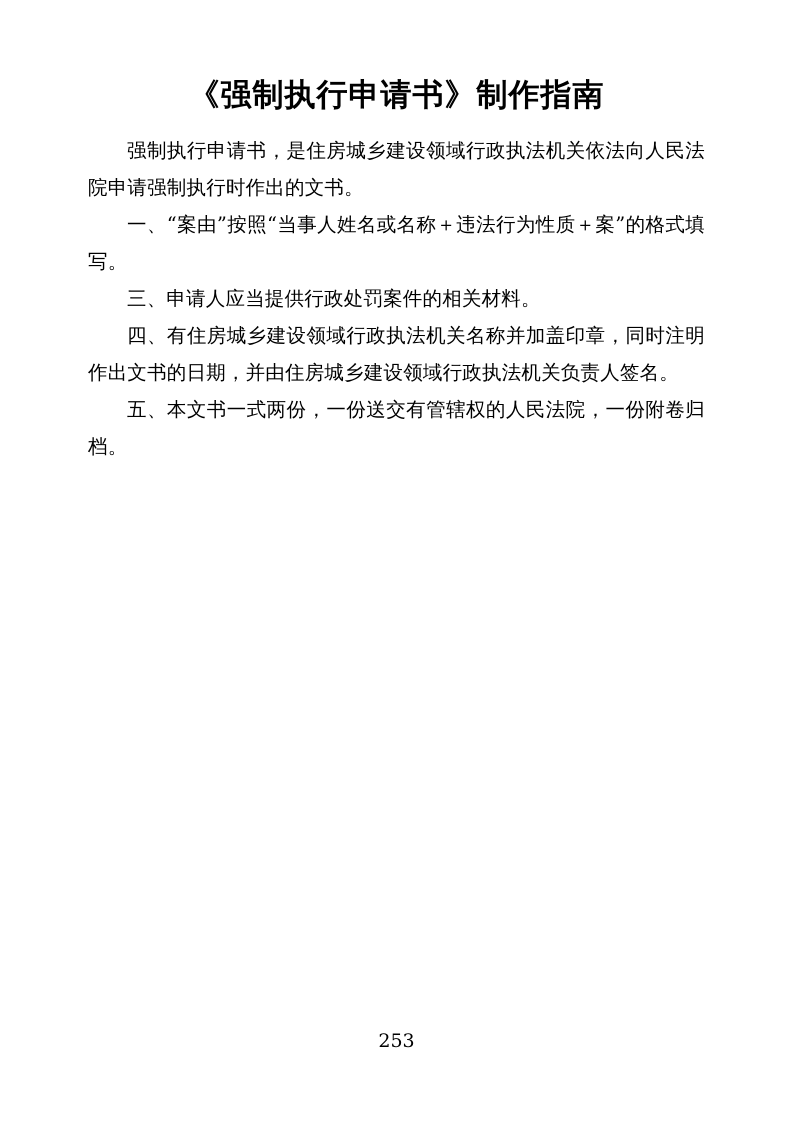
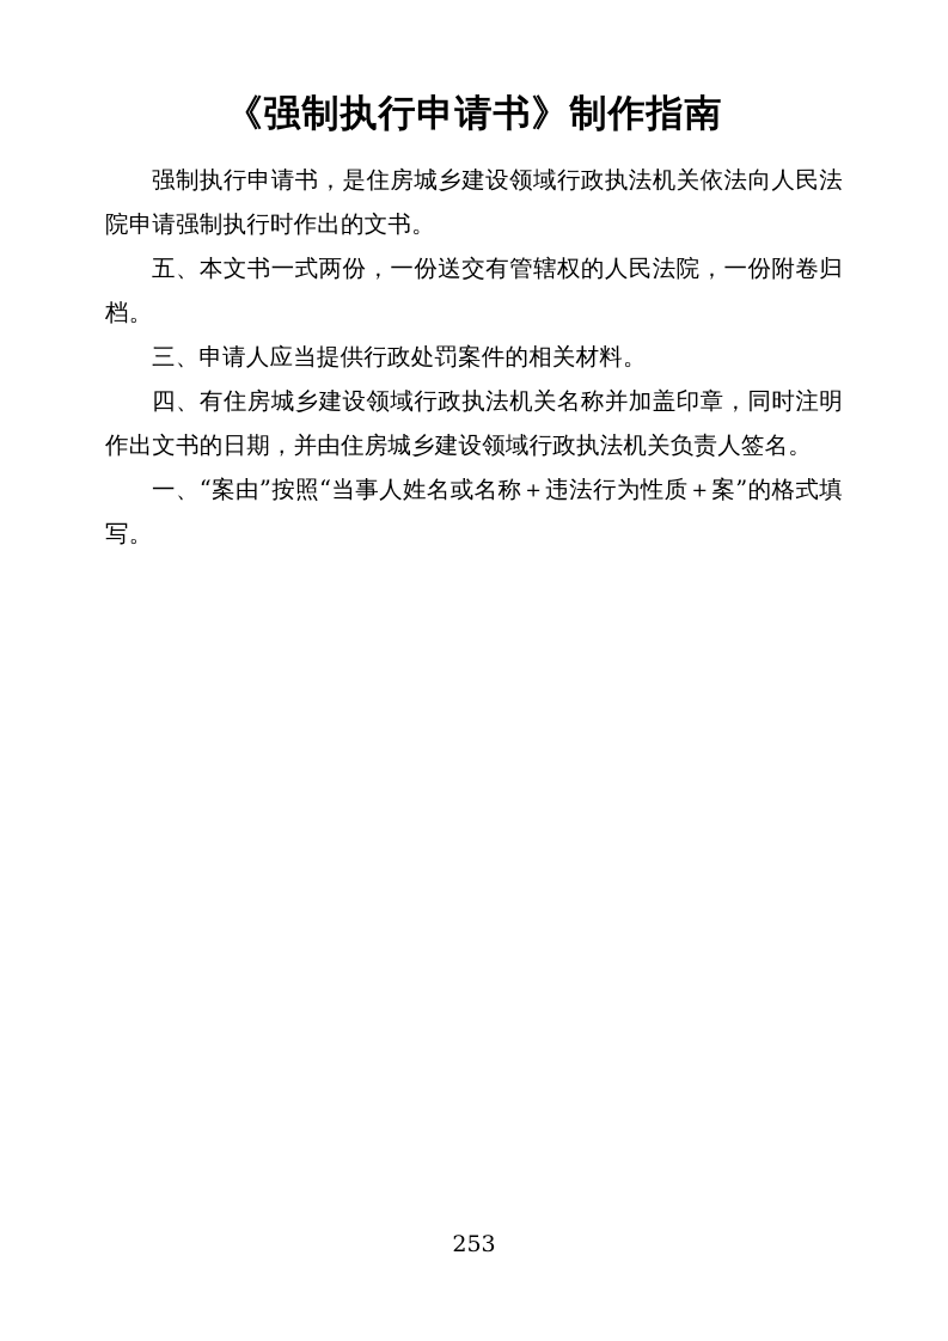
  《强制执行申请书》制作指南
  强制执行申请书，是住房城乡建设领域行政执法机关依法向人民法院申请强制执行时作出的文书。
- 一、“案由”按照“当事人姓名或名称＋违法行为性质＋案”的格式填写。
+ 五、本文书一式两份，一份送交有管辖权的人民法院，一份附卷归档。
  三、申请人应当提供行政处罚案件的相关材料。
  四、有住房城乡建设领域行政执法机关名称并加盖印章，同时注明作出文书的日期，并由住房城乡建设领域行政执法机关负责人签名。
- 五、本文书一式两份，一份送交有管辖权的人民法院，一份附卷归档。
+ 一、“案由”按照“当事人姓名或名称＋违法行为性质＋案”的格式填写。
  253
